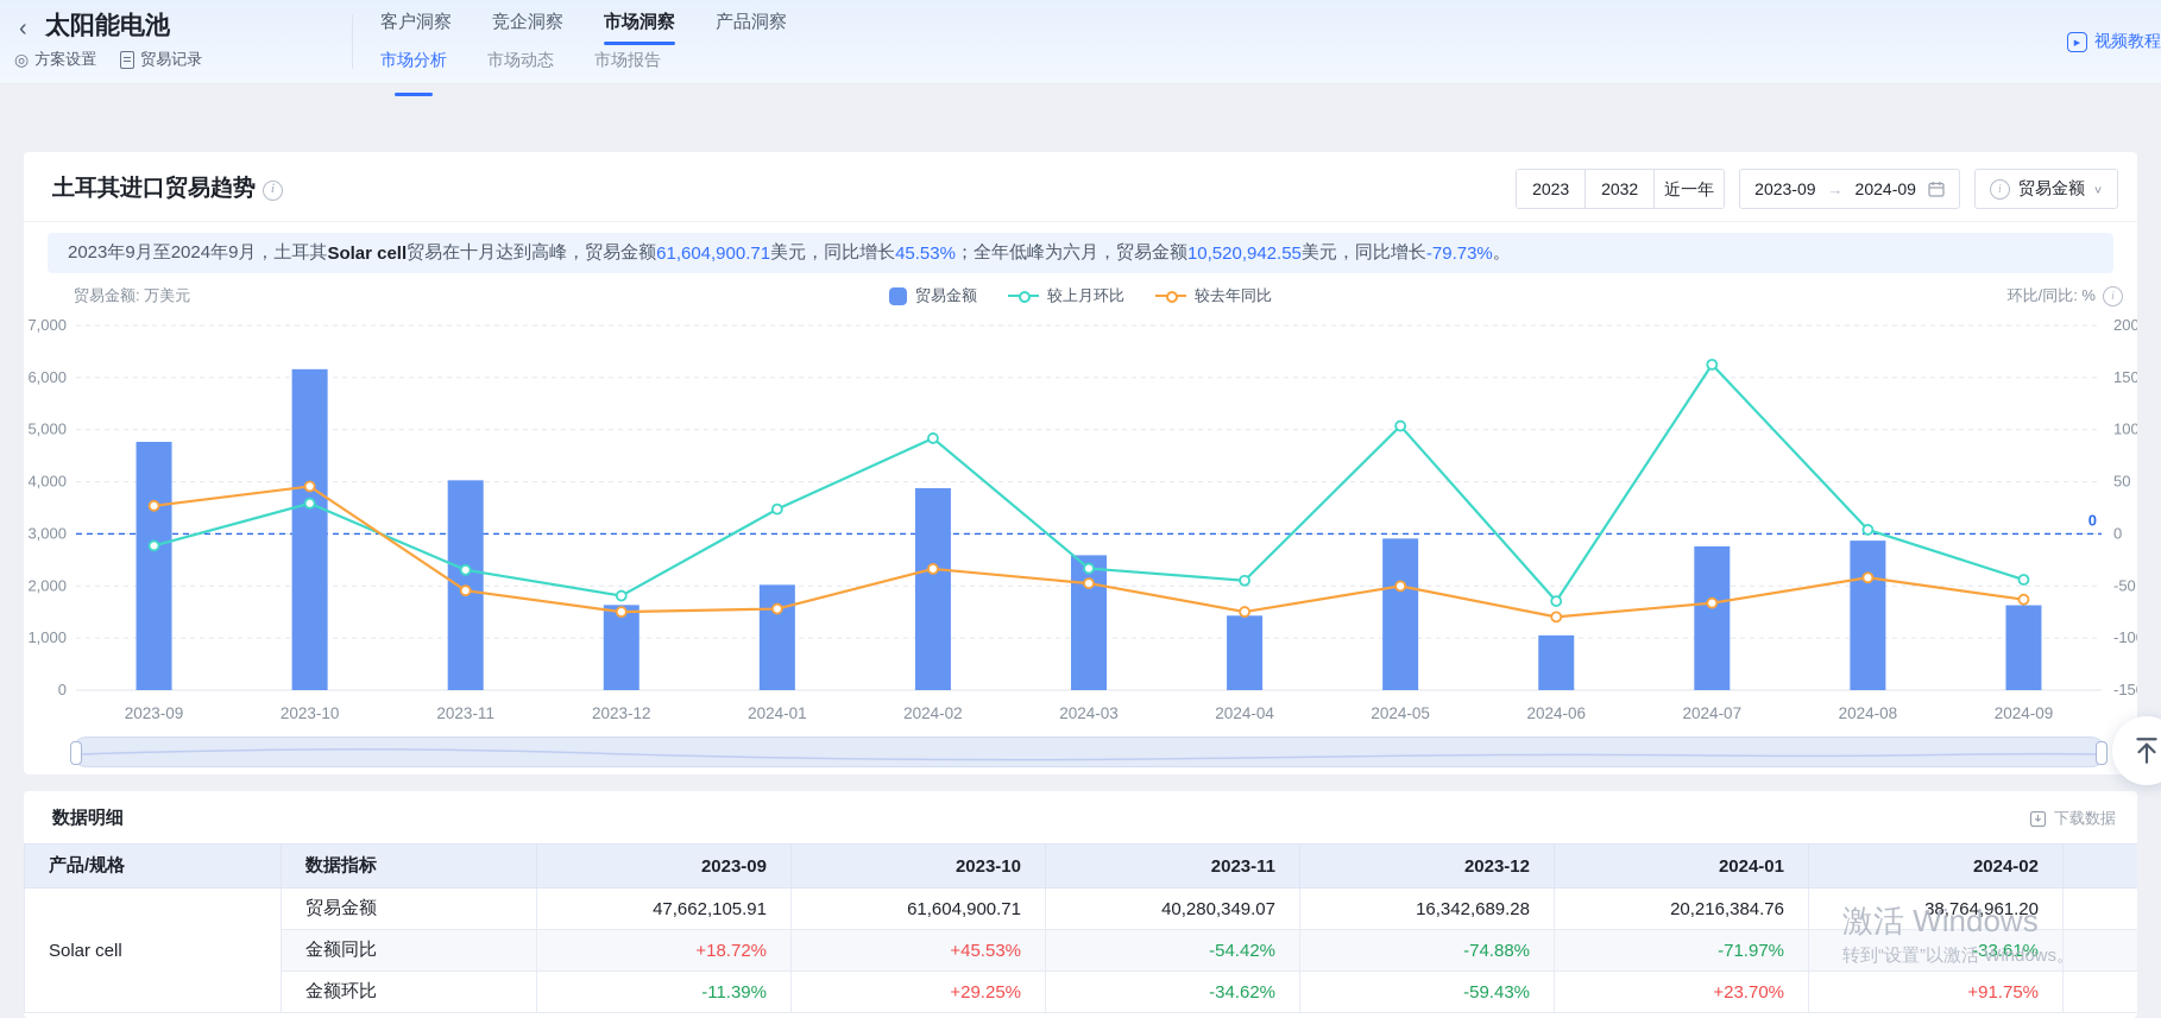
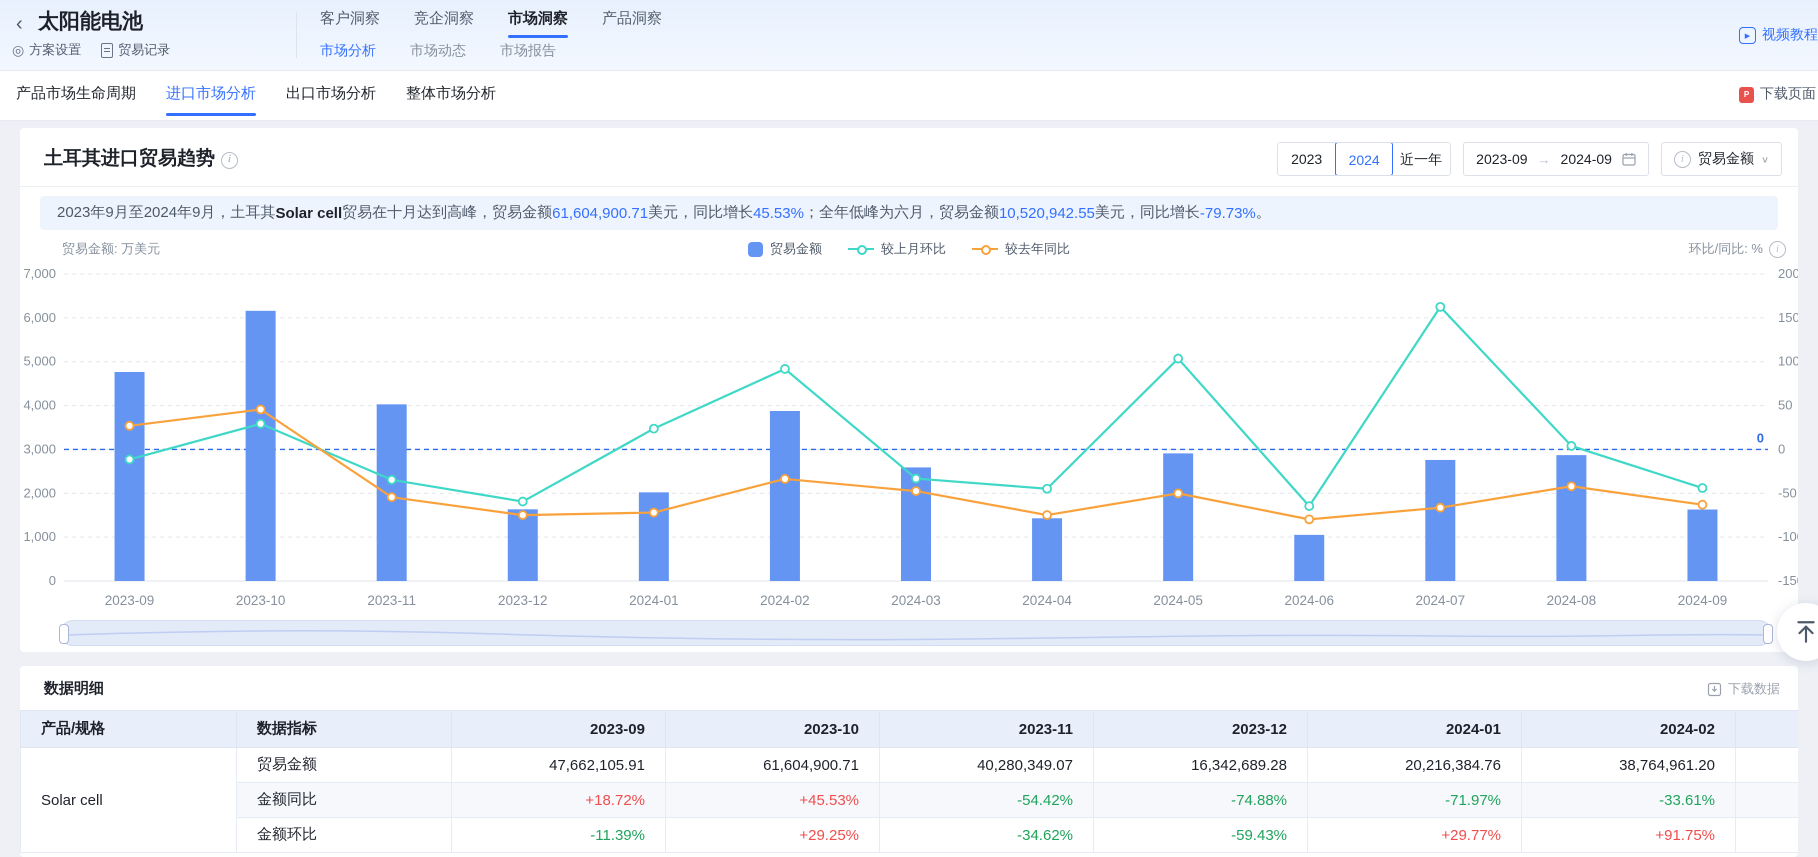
  ‹
  太阳能电池
  ◎
  方案设置
  贸易记录
  客户洞察
  竞企洞察
  市场洞察
  产品洞察
  市场分析
  市场动态
  市场报告
  视频教程
+ 产品市场生命周期
+ 进口市场分析
+ 出口市场分析
+ 整体市场分析
+ P
+ 下载页面
  土耳其进口贸易趋势 i
  2023
- 2032
+ 2024
  近一年
  2023-09
  →
  2024-09
  i
  贸易金额
  ∨
  2023年9月至2024年9月，土耳其
  Solar cell
  贸易在十月达到高峰，贸易金额
  61,604,900.71
  美元，同比增长
  45.53%
  ；全年低峰为六月，贸易金额
  10,520,942.55
  美元，同比增长
  -79.73%
  。
  贸易金额: 万美元
  贸易金额
  较上月环比
  较去年同比
  环比/同比: %
  i
  7,000
  200
  6,000
  150
  5,000
  100
  4,000
  50
  3,000
  0
  2,000
  -50
  1,000
  -10
  0
  -15
  0
  2023-09
  2023-10
  2023-11
  2023-12
  2024-01
  2024-02
  2024-03
  2024-04
  2024-05
  2024-06
  2024-07
  2024-08
  2024-09
  数据明细
  下载数据
  产品/规格	数据指标	2023-09	2023-10	2023-11	2023-12	2024-01	2024-02
  Solar cell	贸易金额	47,662,105.91	61,604,900.71	40,280,349.07	16,342,689.28	20,216,384.76	38,764,961.20
  金额同比	+18.72%	+45.53%	-54.42%	-74.88%	-71.97%	-33.61%
- 金额环比	-11.39%	+29.25%	-34.62%	-59.43%	+23.70%	+91.75%
+ 金额环比	-11.39%	+29.25%	-34.62%	-59.43%	+29.77%	+91.75%
- 激活 Windows
- 转到“设置”以激活 Windows。
